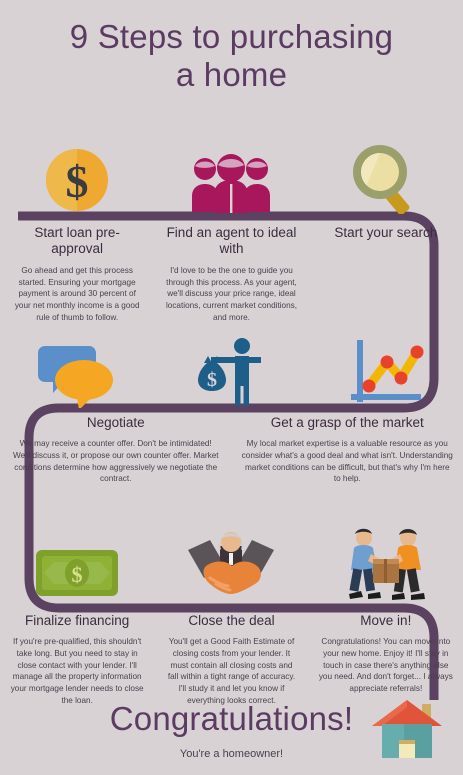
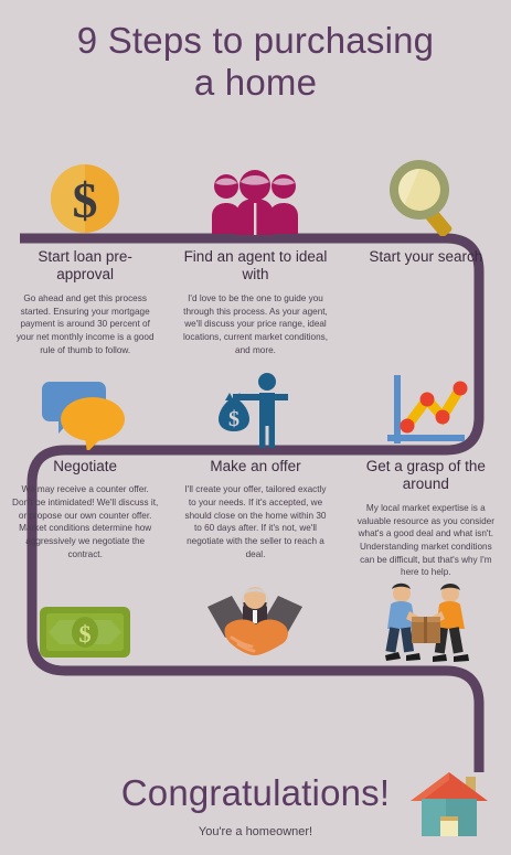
  9 Steps to purchasing
  a home
  $
  Start loan pre-approval
  Go ahead and get this process started. Ensuring your mortgage payment is around 30 percent of your net monthly income is a good rule of thumb to follow.
  Find an agent to ideal with
  I'd love to be the one to guide you through this process. As your agent, we'll discuss your price range, ideal locations, current market conditions, and more.
  Start your search
  $
  Negotiate
  We may receive a counter offer. Don't be intimidated! We'll discuss it, or propose our own counter offer. Market conditions determine how aggressively we negotiate the contract.
+ Make an offer
+ I'll create your offer, tailored exactly to your needs. If it's accepted, we should close on the home within 30 to 60 days after. If it's not, we'll negotiate with the seller to reach a deal.
- Get a grasp of the market
+ Get a grasp of the around
  My local market expertise is a valuable resource as you consider what's a good deal and what isn't. Understanding market conditions can be difficult, but that's why I'm here to help.
  $
- Finalize financing
- If you're pre-qualified, this shouldn't take long. But you need to stay in close contact with your lender. I'll manage all the property information your mortgage lender needs to close the loan.
- Close the deal
- You'll get a Good Faith Estimate of closing costs from your lender. It must contain all closing costs and fall within a tight range of accuracy. I'll study it and let you know if everything looks correct.
- Move in!
- Congratulations! You can move into your new home. Enjoy it! I'll stay in touch in case there's anything else you need. And don't forget... I always appreciate referrals!
  Congratulations!
  You're a homeowner!
